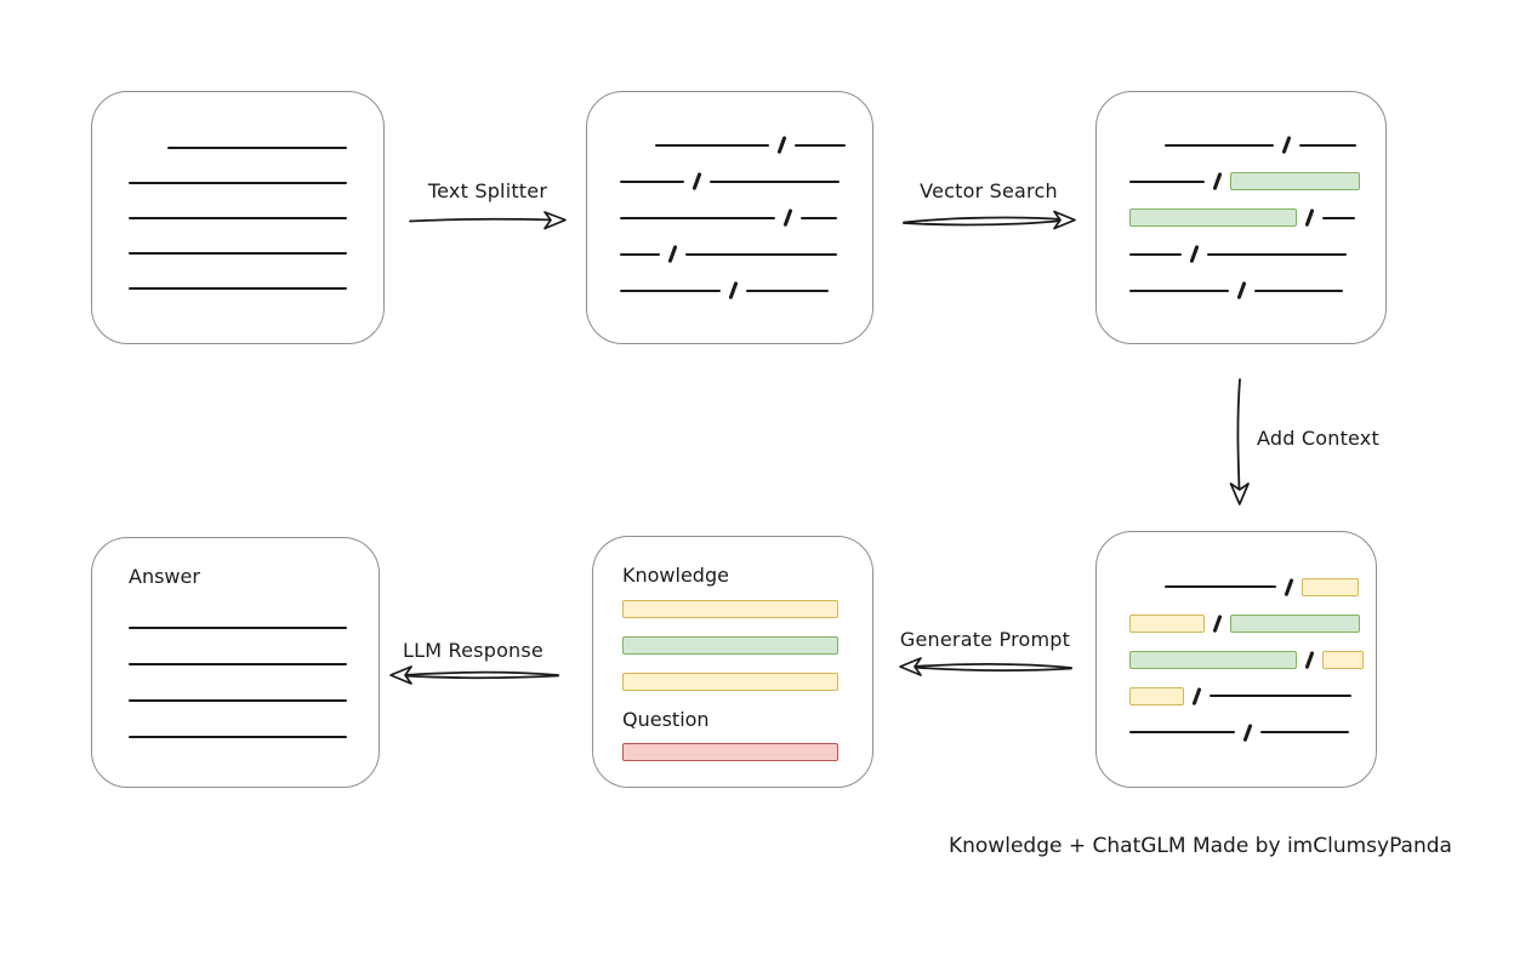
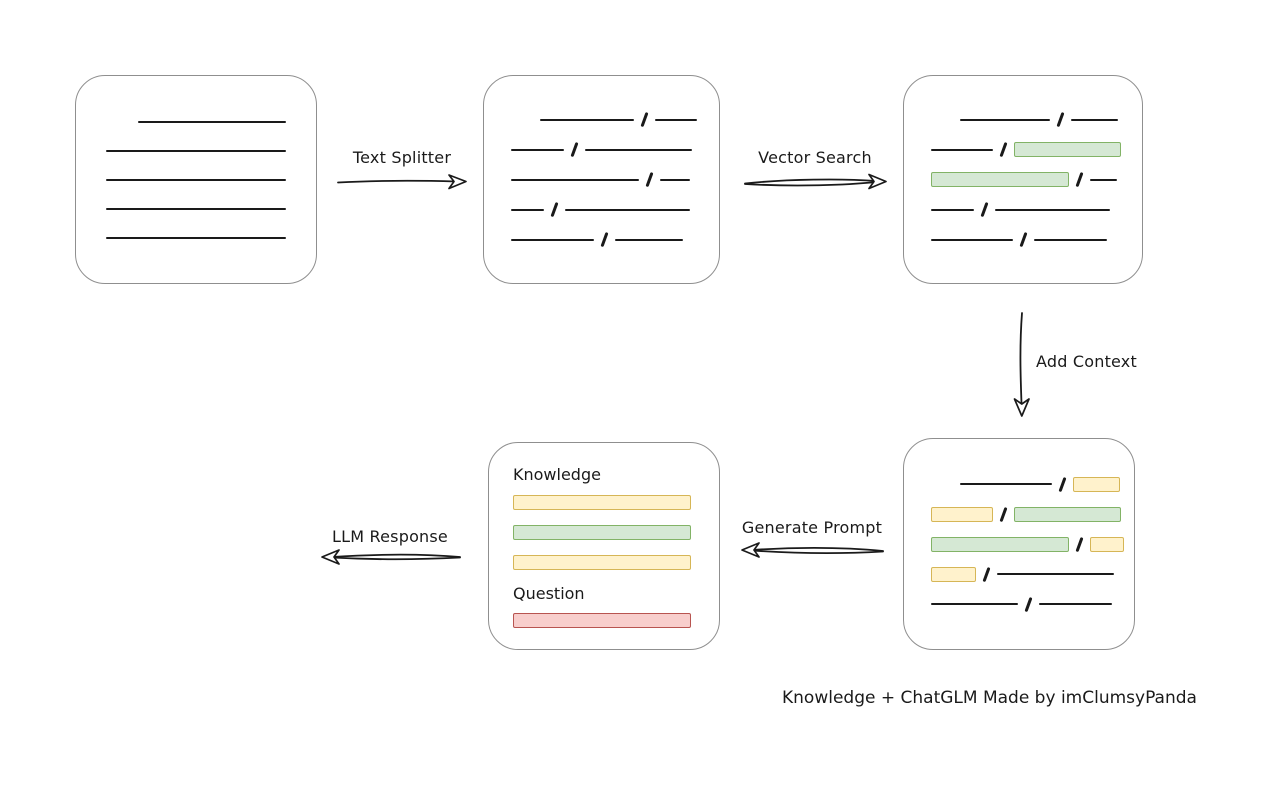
  Knowledge
  Question
- Answer
  Text Splitter
  Vector Search
  Add Context
  Generate Prompt
  LLM Response
  Knowledge + ChatGLM Made by imClumsyPanda
